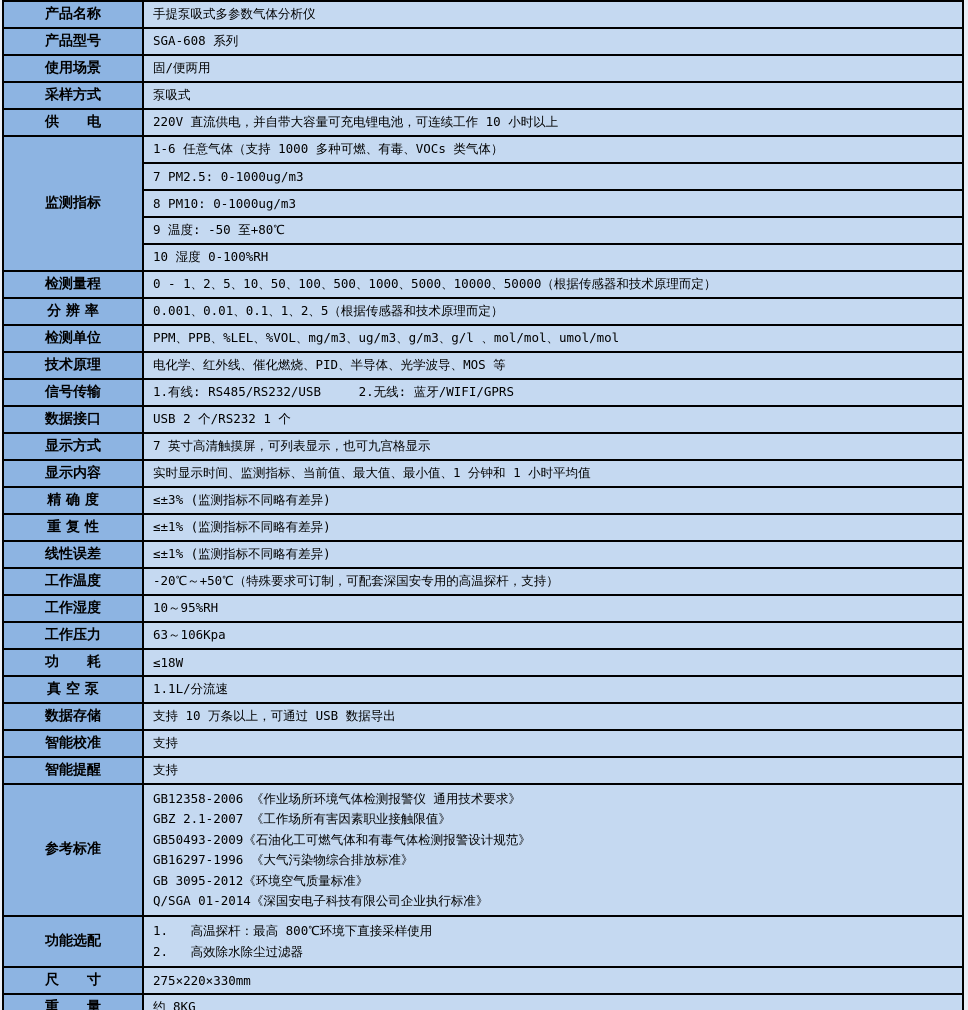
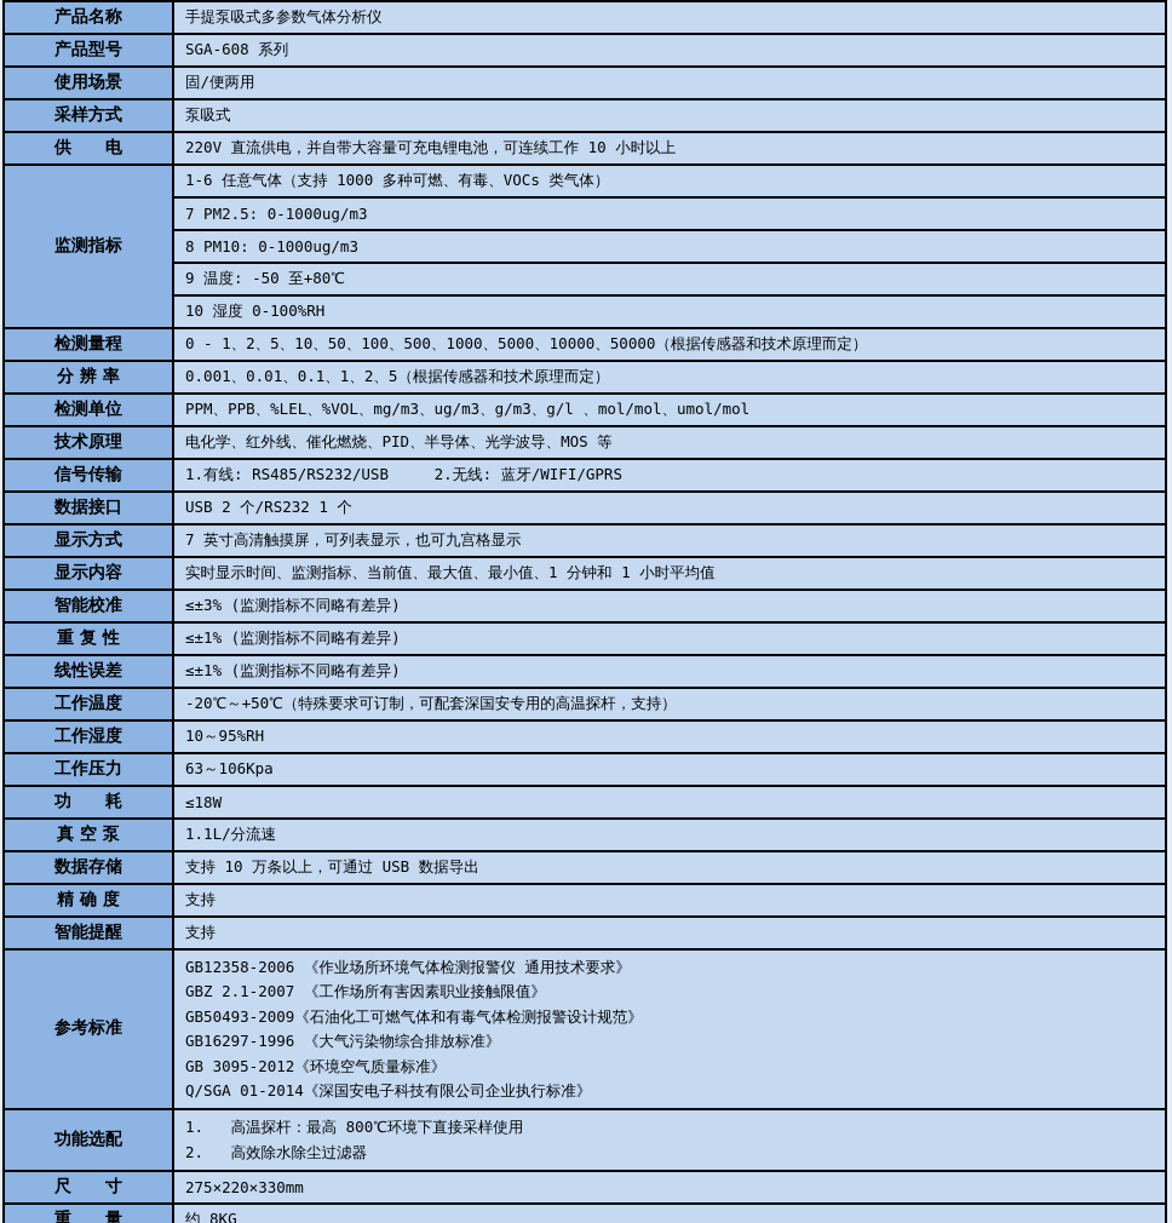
  产品名称	手提泵吸式多参数气体分析仪
  产品型号	SGA-608 系列
  使用场景	固/便两用
  采样方式	泵吸式
  供 电	220V 直流供电，并自带大容量可充电锂电池，可连续工作 10 小时以上
  监测指标	1-6 任意气体（支持 1000 多种可燃、有毒、VOCs 类气体）
  7 PM2.5: 0-1000ug/m3
  8 PM10: 0-1000ug/m3
  9 温度: -50 至+80℃
  10 湿度 0-100%RH
  检测量程	0 - 1、2、5、10、50、100、500、1000、5000、10000、50000（根据传感器和技术原理而定）
  分 辨 率	0.001、0.01、0.1、1、2、5（根据传感器和技术原理而定）
  检测单位	PPM、PPB、%LEL、%VOL、mg/m3、ug/m3、g/m3、g/l 、mol/mol、umol/mol
  技术原理	电化学、红外线、催化燃烧、PID、半导体、光学波导、MOS 等
  信号传输	1.有线: RS485/RS232/USB 2.无线: 蓝牙/WIFI/GPRS
  数据接口	USB 2 个/RS232 1 个
  显示方式	7 英寸高清触摸屏，可列表显示，也可九宫格显示
  显示内容	实时显示时间、监测指标、当前值、最大值、最小值、1 分钟和 1 小时平均值
- 精 确 度	≤±3% (监测指标不同略有差异)
+ 智能校准	≤±3% (监测指标不同略有差异)
  重 复 性	≤±1% (监测指标不同略有差异)
  线性误差	≤±1% (监测指标不同略有差异)
  工作温度	-20℃～+50℃（特殊要求可订制，可配套深国安专用的高温探杆，支持）
  工作湿度	10～95%RH
  工作压力	63～106Kpa
  功 耗	≤18W
  真 空 泵	1.1L/分流速
  数据存储	支持 10 万条以上，可通过 USB 数据导出
- 智能校准	支持
+ 精 确 度	支持
  智能提醒	支持
  参考标准	GB12358-2006 《作业场所环境气体检测报警仪 通用技术要求》GBZ 2.1-2007 《工作场所有害因素职业接触限值》GB50493-2009《石油化工可燃气体和有毒气体检测报警设计规范》GB16297-1996 《大气污染物综合排放标准》GB 3095-2012《环境空气质量标准》Q/SGA 01-2014《深国安电子科技有限公司企业执行标准》
  功能选配	1. 高温探杆：最高 800℃环境下直接采样使用2. 高效除水除尘过滤器
  尺 寸	275×220×330mm
  重 量	约 8KG
